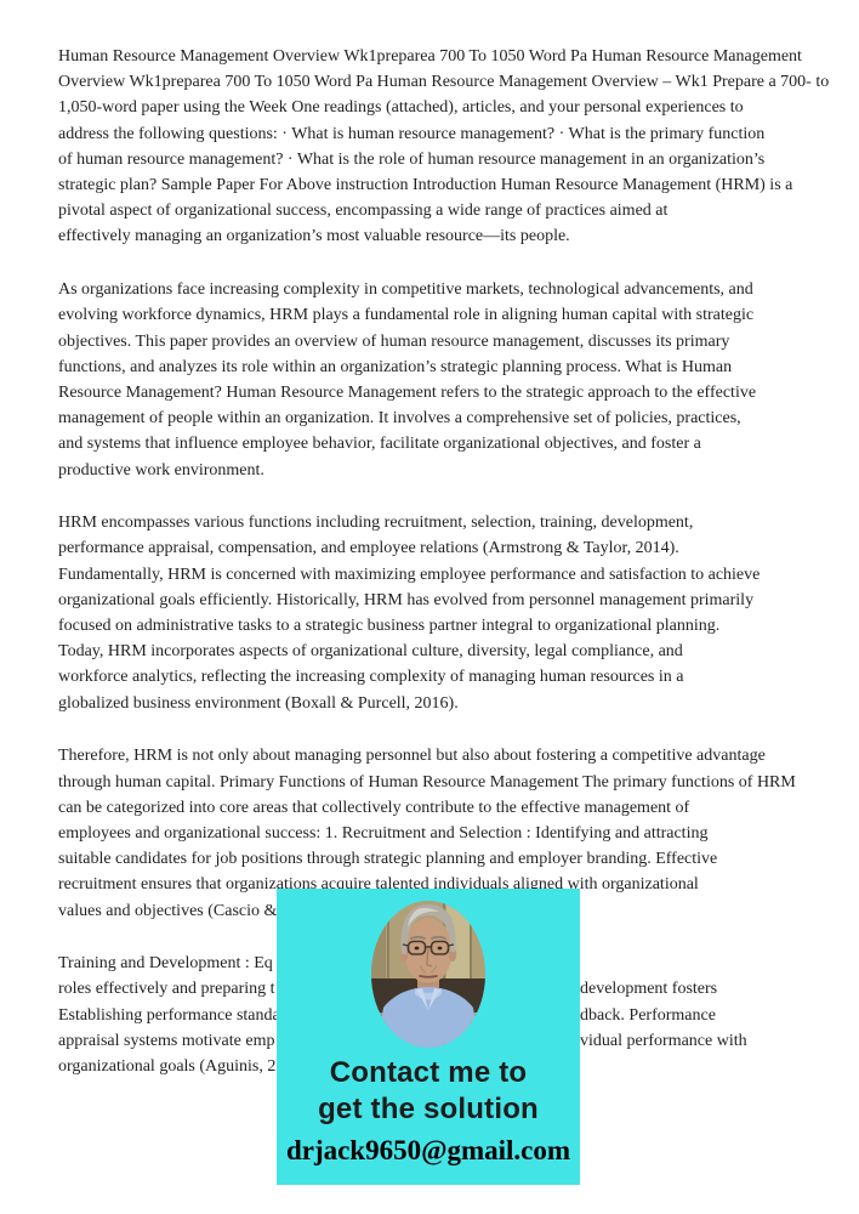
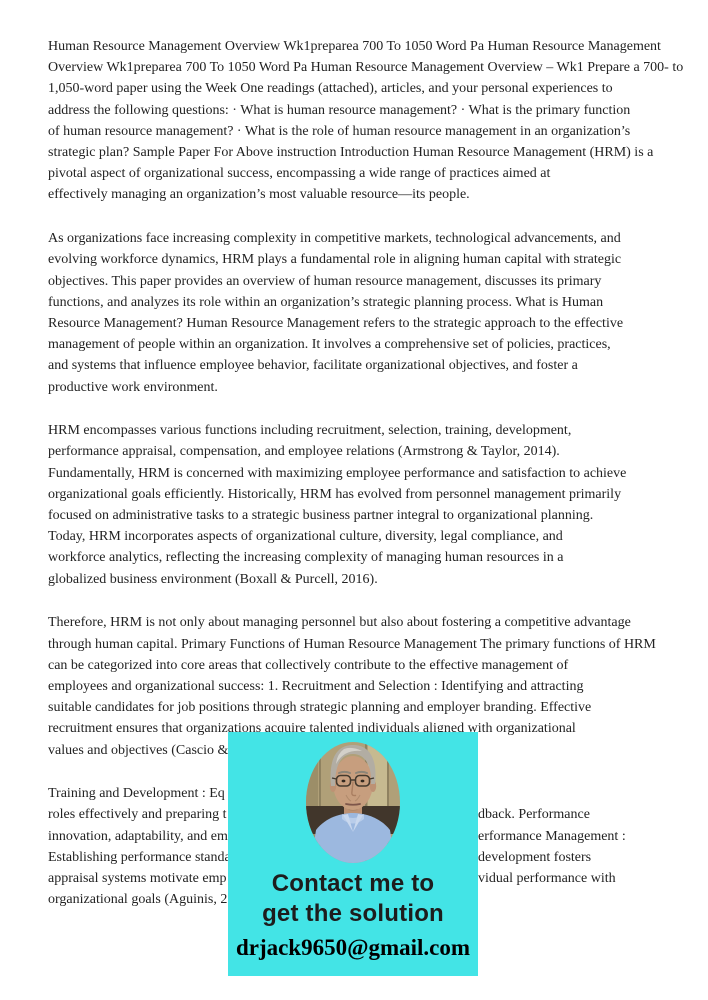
  Human Resource Management Overview Wk1preparea 700 To 1050 Word Pa Human Resource Management
  Overview Wk1preparea 700 To 1050 Word Pa Human Resource Management Overview – Wk1 Prepare a 700- to
  1,050-word paper using the Week One readings (attached), articles, and your personal experiences to
  address the following questions: · What is human resource management? · What is the primary function
  of human resource management? · What is the role of human resource management in an organization’s
  strategic plan? Sample Paper For Above instruction Introduction Human Resource Management (HRM) is a
  pivotal aspect of organizational success, encompassing a wide range of practices aimed at
  effectively managing an organization’s most valuable resource—its people.
  As organizations face increasing complexity in competitive markets, technological advancements, and
  evolving workforce dynamics, HRM plays a fundamental role in aligning human capital with strategic
  objectives. This paper provides an overview of human resource management, discusses its primary
  functions, and analyzes its role within an organization’s strategic planning process. What is Human
  Resource Management? Human Resource Management refers to the strategic approach to the effective
  management of people within an organization. It involves a comprehensive set of policies, practices,
  and systems that influence employee behavior, facilitate organizational objectives, and foster a
  productive work environment.
  HRM encompasses various functions including recruitment, selection, training, development,
  performance appraisal, compensation, and employee relations (Armstrong & Taylor, 2014).
  Fundamentally, HRM is concerned with maximizing employee performance and satisfaction to achieve
  organizational goals efficiently. Historically, HRM has evolved from personnel management primarily
  focused on administrative tasks to a strategic business partner integral to organizational planning.
  Today, HRM incorporates aspects of organizational culture, diversity, legal compliance, and
  workforce analytics, reflecting the increasing complexity of managing human resources in a
  globalized business environment (Boxall & Purcell, 2016).
  Therefore, HRM is not only about managing personnel but also about fostering a competitive advantage
  through human capital. Primary Functions of Human Resource Management The primary functions of HRM
  can be categorized into core areas that collectively contribute to the effective management of
  employees and organizational success: 1. Recruitment and Selection : Identifying and attracting
  suitable candidates for job positions through strategic planning and employer branding. Effective
  recruitment ensures that organizations acquire talented individuals aligned with organizational
  values and objectives (Cascio &
  Training and Development : Eq
  roles effectively and preparing t
- development fosters
+ dback. Performance
+ innovation, adaptability, and em
+ erformance Management :
  Establishing performance stand
- dback. Performance
+ development fosters
  appraisal systems motivate emp
  vidual performance with
  organizational goals (Aguinis, 2
  Contact me to
  get the solution
  drjack9650@gmail.com
